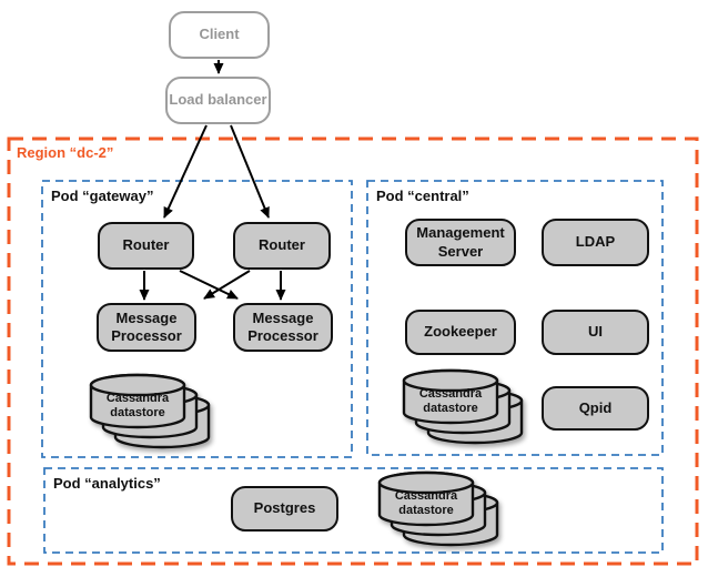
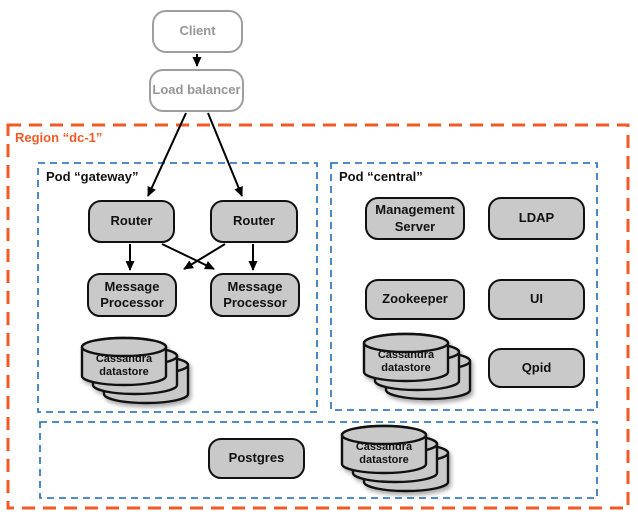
  Client
  Load balancer
- Region “dc-2”
+ Region “dc-1”
  Pod “gateway”
  Router
  Router
  Message Processor
  Message Processor
  Cassandra datastore
  Pod “central”
  Management Server
  LDAP
  Zookeeper
  UI
  Cassandra datastore
  Qpid
- Pod “analytics”
  Postgres
  Cassandra datastore
